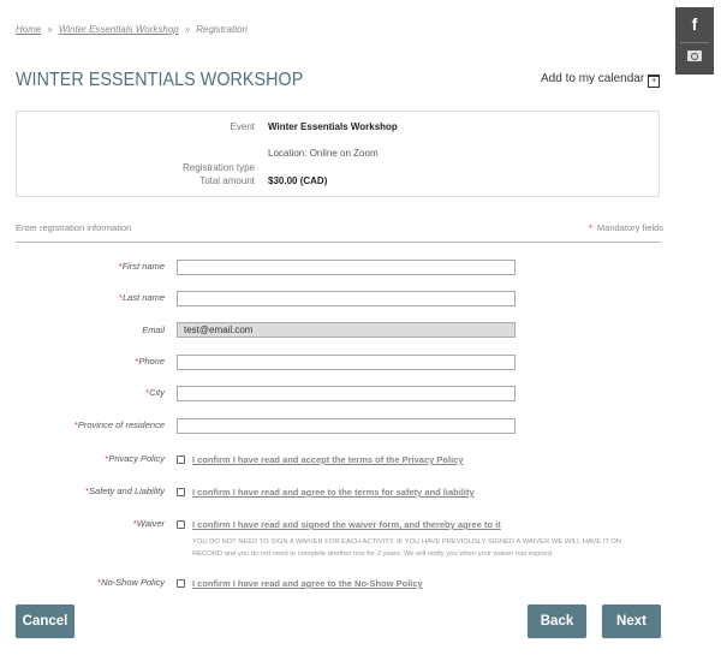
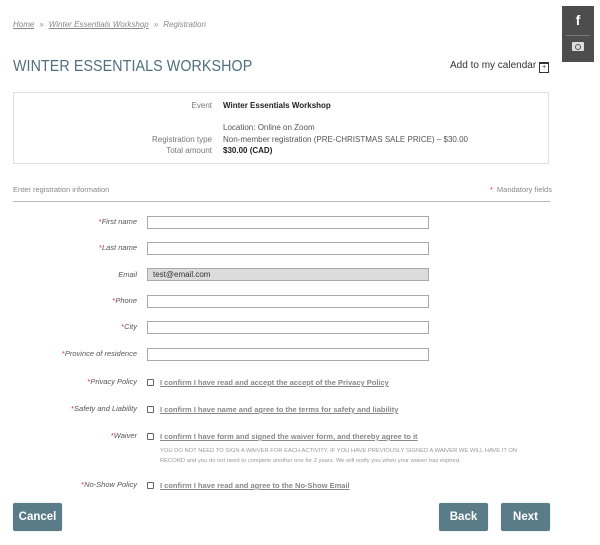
  Home » Winter Essentials Workshop » Registration
  WINTER ESSENTIALS WORKSHOP
  Add to my calendar
  f
  Event
  Winter Essentials Workshop
  Location: Online on Zoom
  Registration type
+ Non-member registration (PRE-CHRISTMAS SALE PRICE) – $30.00
  Total amount
  $30.00 (CAD)
  Enter registration information
  * Mandatory fields
  *First name
  *Last name
  Email
  test@email.com
  *Phone
  *City
  *Province of residence
  *Privacy Policy
- I confirm I have read and accept the terms of the Privacy Policy
+ I confirm I have read and accept the accept of the Privacy Policy
  *Safety and Liability
- I confirm I have read and agree to the terms for safety and liability
+ I confirm I have name and agree to the terms for safety and liability
  *Waiver
- I confirm I have read and signed the waiver form, and thereby agree to it
+ I confirm I have form and signed the waiver form, and thereby agree to it
  *No-Show Policy
- I confirm I have read and agree to the No-Show Policy
+ I confirm I have read and agree to the No-Show Email
  Cancel
  Back
  Next
